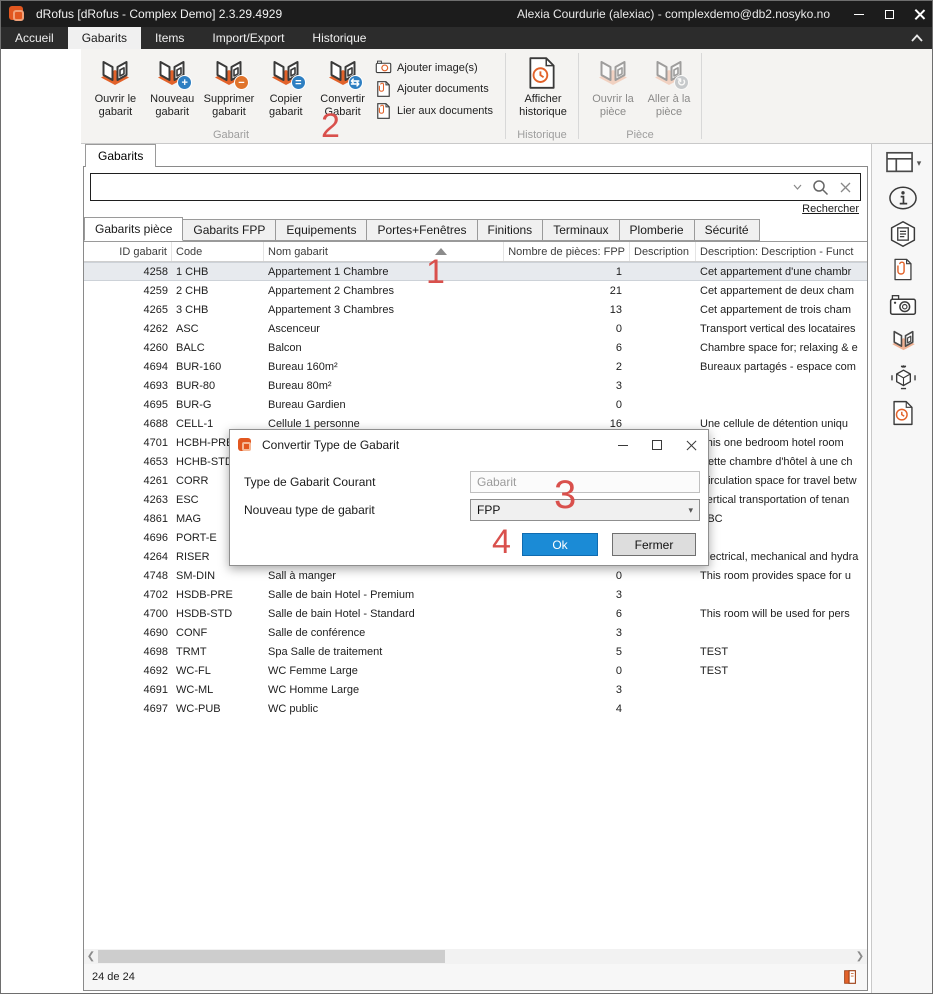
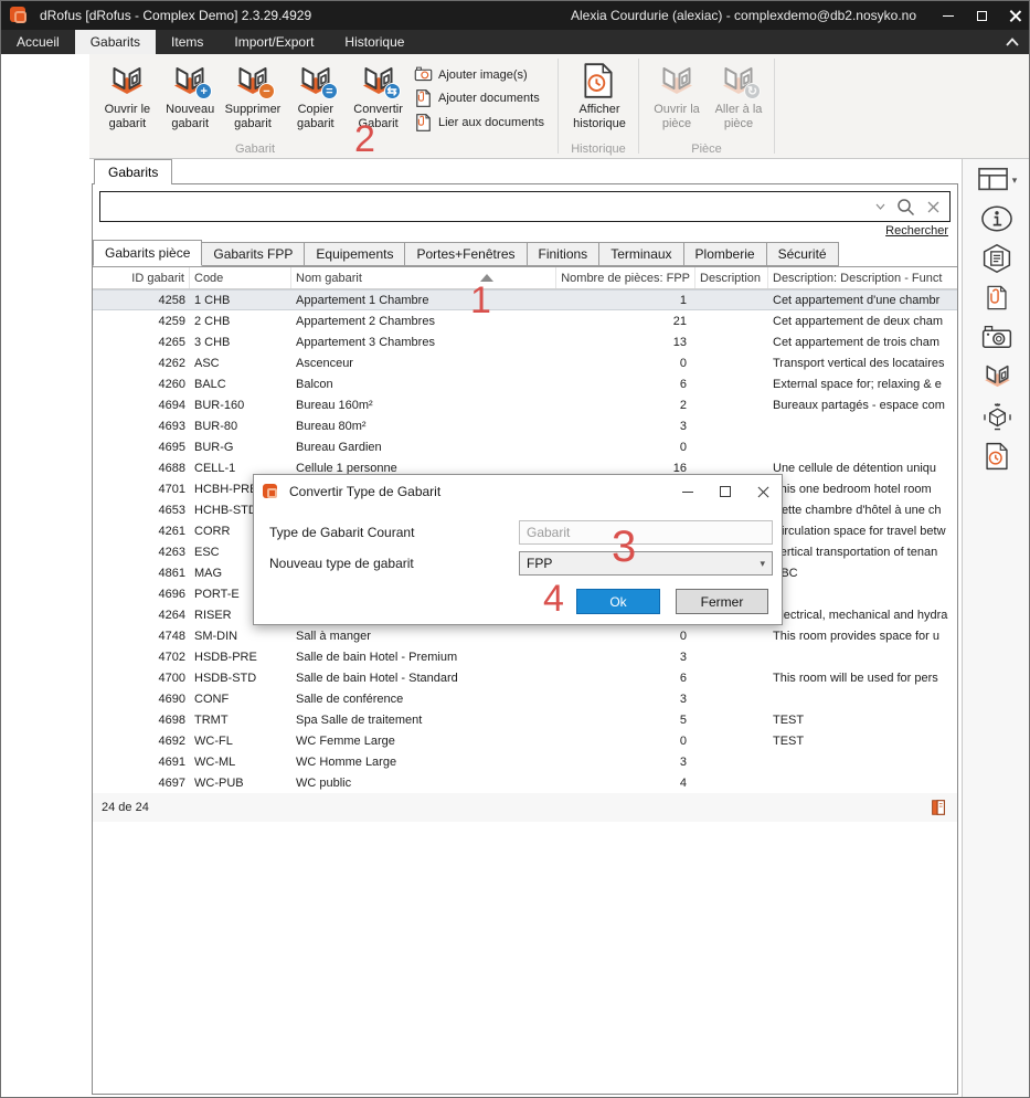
  dRofus [dRofus - Complex Demo] 2.3.29.4929
  Alexia Courdurie (alexiac) - complexdemo@db2.nosyko.no
  Accueil
  Gabarits
  Items
  Import/Export
  Historique
  Ouvrir le gabarit
  +
  Nouveau gabarit
  −
  Supprimer gabarit
  =
  Copier gabarit
  ⇆
  Convertir Gabarit
  Ajouter image(s)
  Ajouter documents
  Lier aux documents
  Gabarit
  Afficher historique
  Historique
  Ouvrir la pièce
  ↻
  Aller à la pièce
  Pièce
  Gabarits
  Rechercher
  Gabarits pièce
  Gabarits FPP
  Equipements
  Portes+Fenêtres
  Finitions
  Terminaux
  Plomberie
  Sécurité
  ID gabarit
  Code
  Nom gabarit
  Nombre de pièces: FPP
  Description
  Description: Description - Funct
  4258
  1 CHB
  Appartement 1 Chambre
  1
  Cet appartement d'une chambr
  4259
  2 CHB
  Appartement 2 Chambres
  21
  Cet appartement de deux cham
  4265
  3 CHB
  Appartement 3 Chambres
  13
  Cet appartement de trois cham
  4262
  ASC
  Ascenceur
  0
  Transport vertical des locataires
  4260
  BALC
  Balcon
  6
- Chambre space for; relaxing & e
+ External space for; relaxing & e
  4694
  BUR-160
  Bureau 160m²
  2
  Bureaux partagés - espace com
  4693
  BUR-80
  Bureau 80m²
  3
  4695
  BUR-G
  Bureau Gardien
  0
  4688
  CELL-1
  Cellule 1 personne
  16
  Une cellule de détention uniqu
  4701
  HCBH-PR
  his one bedroom hotel room
  4653
  HCHB-ST
  ette chambre d'hôtel à une ch
  4261
  CORR
  irculation space for travel betw
  4263
  ESC
  ertical transportation of tenan
  4861
  MAG
  4696
  PORT-E
  4264
  RISER
  ectrical, mechanical and hydra
  4748
  SM-DIN
  Sall à manger
  0
  This room provides space for u
  4702
  HSDB-PRE
  Salle de bain Hotel - Premium
  3
  4700
  HSDB-STD
  Salle de bain Hotel - Standard
  6
  This room will be used for pers
  4690
  CONF
  Salle de conférence
  3
  4698
  TRMT
  Spa Salle de traitement
  5
  TEST
  4692
  WC-FL
  WC Femme Large
  0
  TEST
  4691
  WC-ML
  WC Homme Large
  3
  4697
  WC-PUB
  WC public
  4
- ❮
- ❯
  24 de 24
  ▾
  Convertir Type de Gabarit
  Type de Gabarit Courant
  Gabarit
  Nouveau type de gabarit
  FPP
  ▾
  Ok
  Fermer
  1
  2
  3
  4
